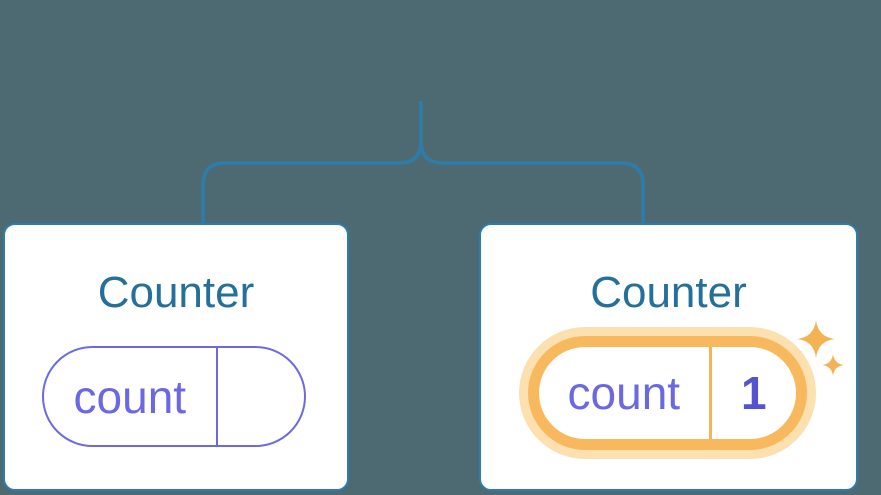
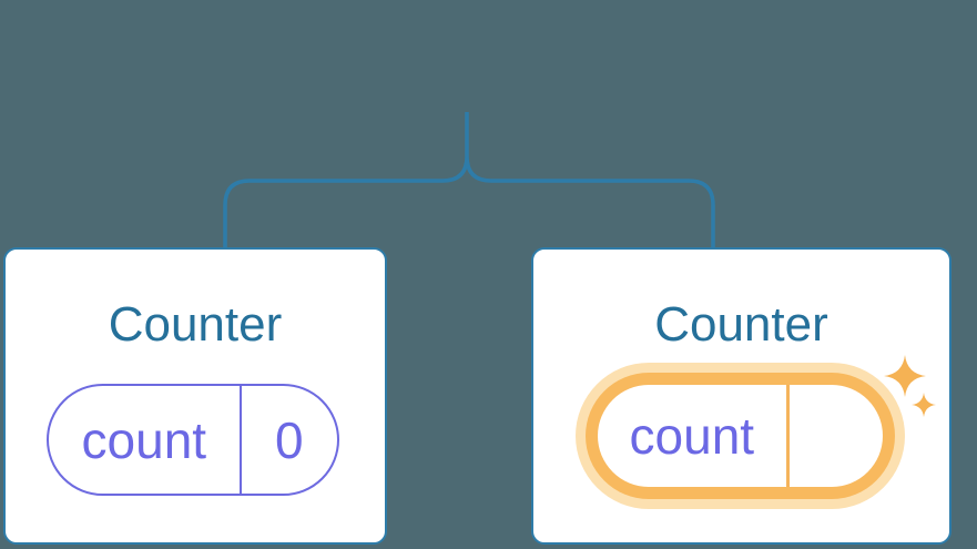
  Counter
  count
+ 0
  Counter
  count
- 1
